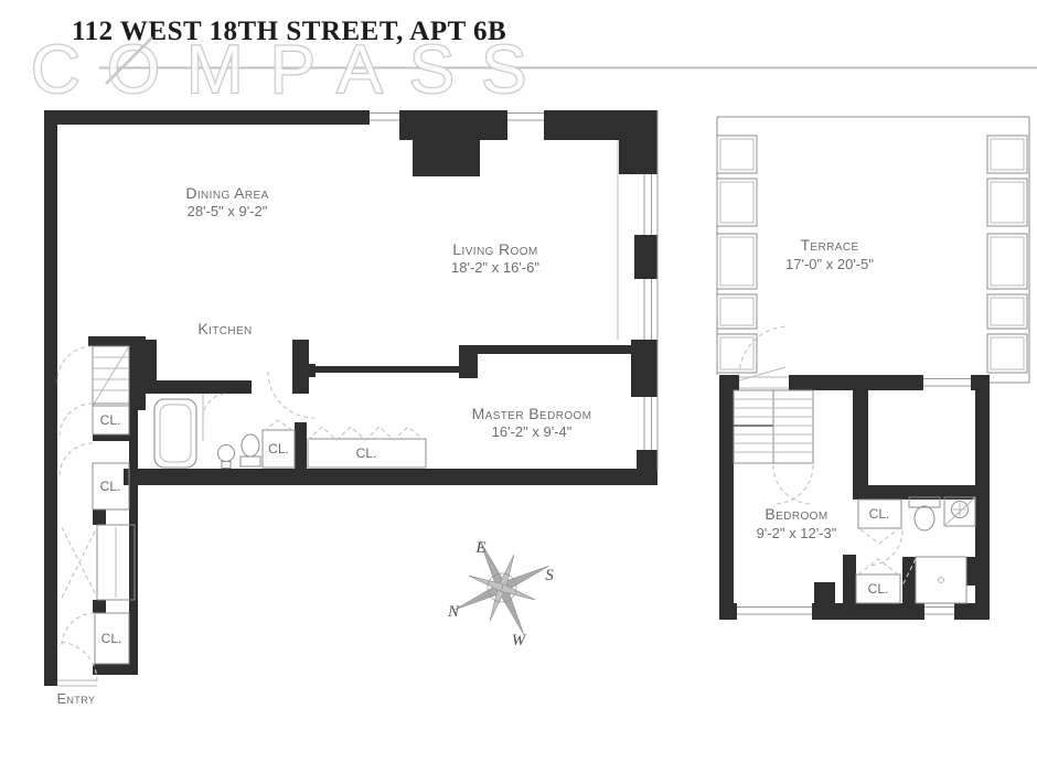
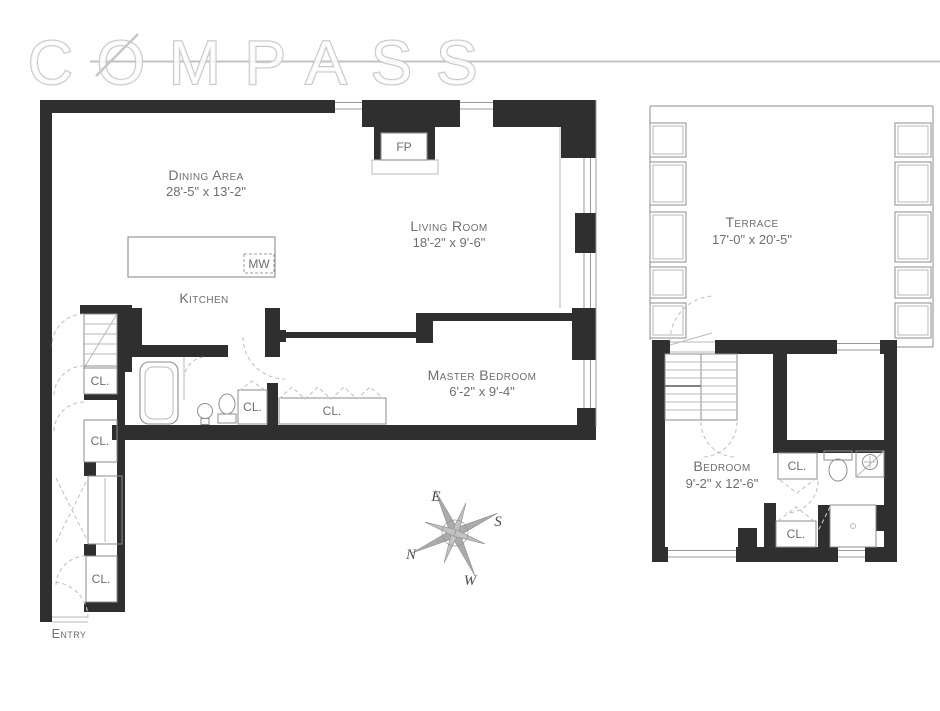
- 112 WEST 18TH STREET, APT 6B
  COMPASS
+ FP
+ MW
  CL.
  CL.
  CL.
  CL.
  CL.
  Dining Area
- 28'-5" x 9'-2"
+ 28'-5" x 13'-2"
  Living Room
- 18'-2" x 16'-6"
+ 18'-2" x 9'-6"
  Kitchen
  Master Bedroom
- 16'-2" x 9'-4"
+ 6'-2" x 9'-4"
  Entry
  Terrace
  17'-0" x 20'-5"
  CL.
  CL.
  Bedroom
- 9'-2" x 12'-3"
+ 9'-2" x 12'-6"
  E
  S
  N
  W
